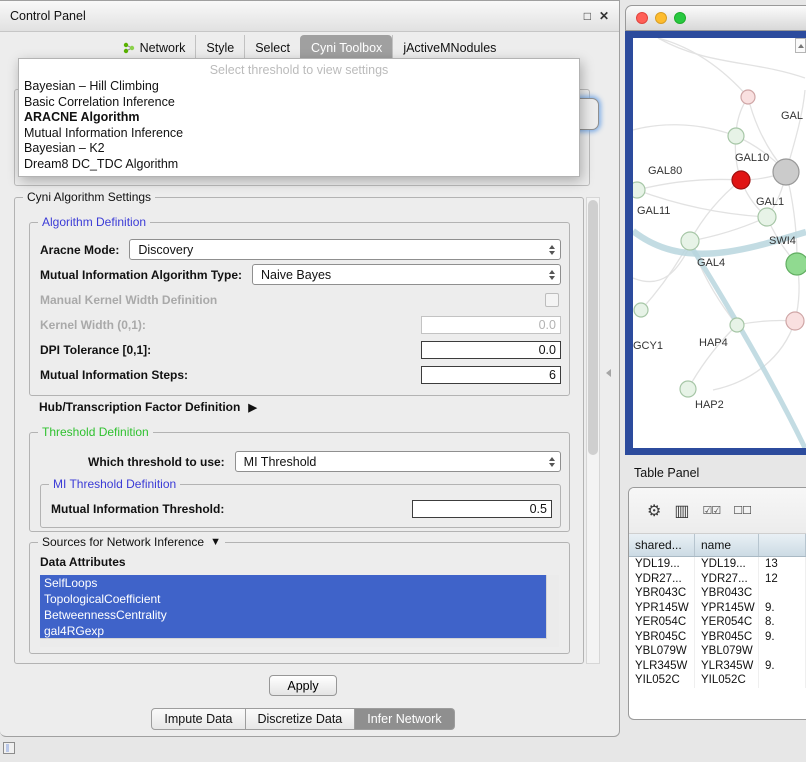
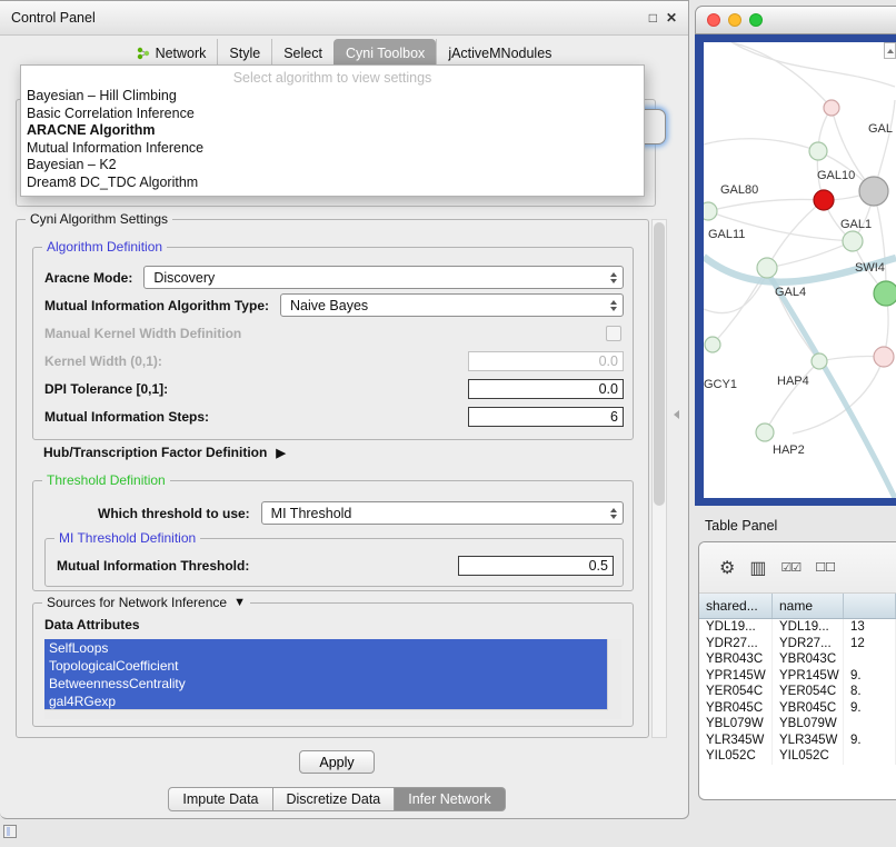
  Control Panel
  □
  ✕
  Network
  Style
  Select
  Cyni Toolbox
  jActiveMNodules
  Cyni Algorithm Settings
  Algorithm Definition
  Aracne Mode:
  Discovery
  Mutual Information Algorithm Type:
  Naive Bayes
  Manual Kernel Width Definition
  Kernel Width (0,1):
  0.0
  DPI Tolerance [0,1]:
  0.0
  Mutual Information Steps:
  6
  Hub/Transcription Factor Definition
  ▶
  Threshold Definition
  Which threshold to use:
  MI Threshold
  MI Threshold Definition
  Mutual Information Threshold:
  0.5
  Sources for Network Inference
  ▼
  Data Attributes
  SelfLoops
  TopologicalCoefficient
  BetweennessCentrality
  gal4RGexp
- Select threshold to view settings
+ Select algorithm to view settings
  Bayesian – Hill Climbing
  Basic Correlation Inference
  ARACNE Algorithm
  Mutual Information Inference
  Bayesian – K2
  Dream8 DC_TDC Algorithm
  Apply
  Impute Data
  Discretize Data
  Infer Network
  GAL
  GAL80
  GAL10
  GAL11
  GAL1
  SWI4
  GAL4
  GCY1
  HAP4
  HAP2
  Table Panel
  ⚙
  ▥
  ☑☑
  ☐☐
  shared...
  name
  YDL19...
  YDL19...
  13
  YDR27...
  YDR27...
  12
  YBR043C
  YBR043C
  YPR145W
  YPR145W
  9.
  YER054C
  YER054C
  8.
  YBR045C
  YBR045C
  9.
  YBL079W
  YBL079W
  YLR345W
  YLR345W
  9.
  YIL052C
  YIL052C
